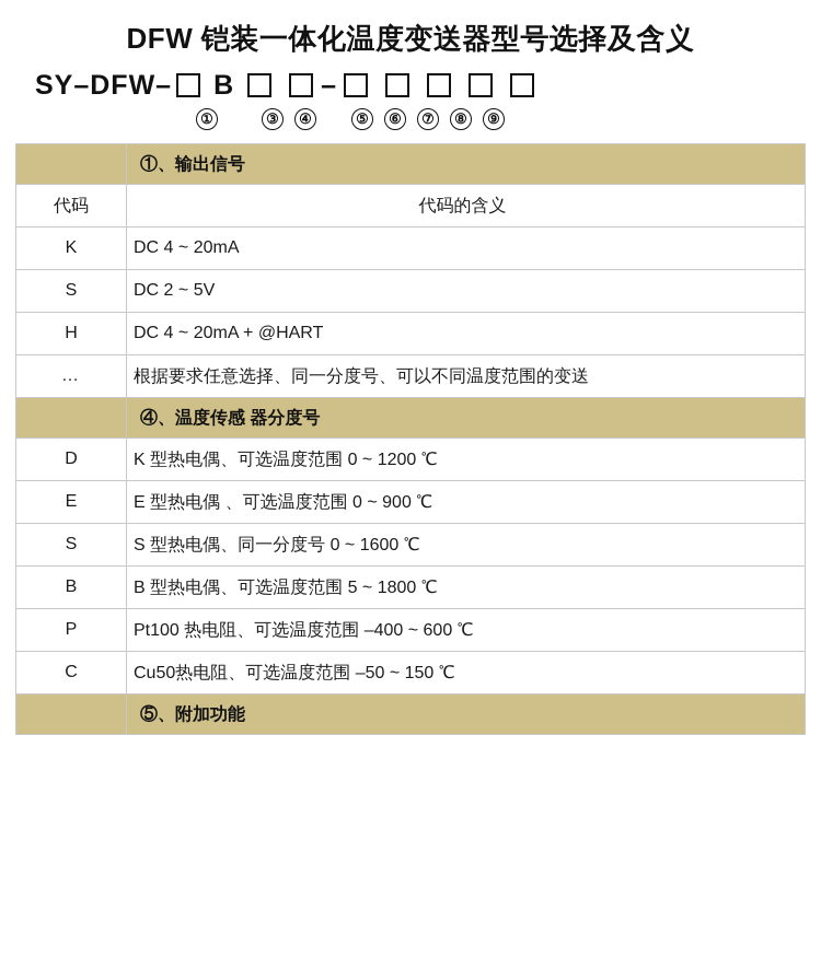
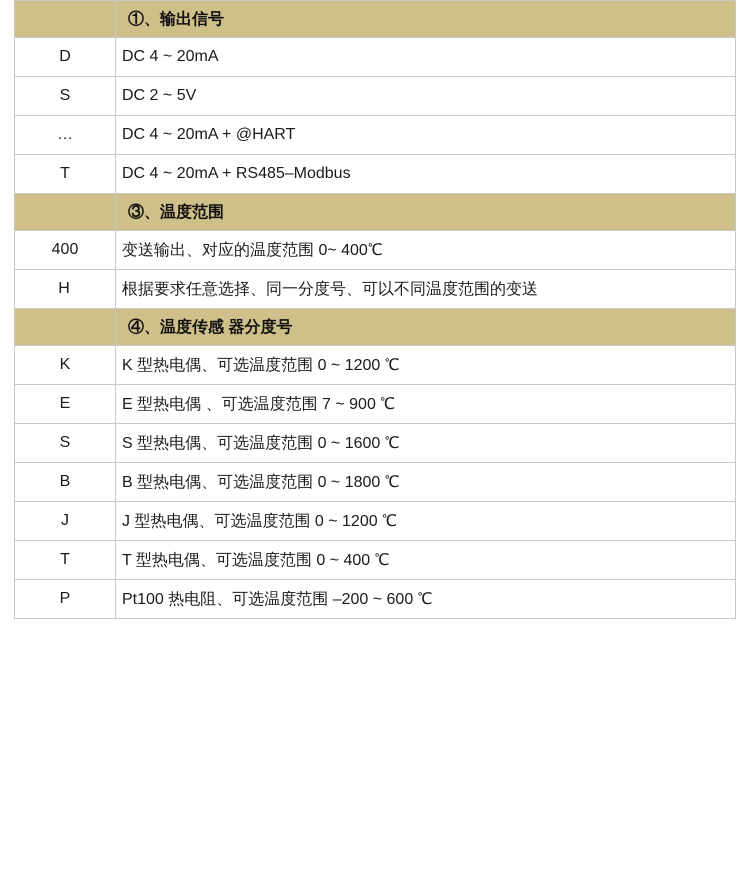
- DFW 铠装一体化温度变送器型号选择及含义
- SY–DFW–
- B
- –
- ①
- ③
- ④
- ⑤
- ⑥
- ⑦
- ⑧
- ⑨
  	①、输出信号
- 代码	代码的含义
- K	DC 4 ~ 20mA
+ D	DC 4 ~ 20mA
  S	DC 2 ~ 5V
- H	DC 4 ~ 20mA + @HART
+ …	DC 4 ~ 20mA + @HART
+ T	DC 4 ~ 20mA + RS485–Modbus
+ 	③、温度范围
+ 400	变送输出、对应的温度范围 0~ 400℃
- …	根据要求任意选择、同一分度号、可以不同温度范围的变送
+ H	根据要求任意选择、同一分度号、可以不同温度范围的变送
  	④、温度传感 器分度号
- D	K 型热电偶、可选温度范围 0 ~ 1200 ℃
+ K	K 型热电偶、可选温度范围 0 ~ 1200 ℃
- E	E 型热电偶 、可选温度范围 0 ~ 900 ℃
+ E	E 型热电偶 、可选温度范围 7 ~ 900 ℃
- S	S 型热电偶、同一分度号 0 ~ 1600 ℃
+ S	S 型热电偶、可选温度范围 0 ~ 1600 ℃
- B	B 型热电偶、可选温度范围 5 ~ 1800 ℃
+ B	B 型热电偶、可选温度范围 0 ~ 1800 ℃
+ J	J 型热电偶、可选温度范围 0 ~ 1200 ℃
+ T	T 型热电偶、可选温度范围 0 ~ 400 ℃
- P	Pt100 热电阻、可选温度范围 –400 ~ 600 ℃
+ P	Pt100 热电阻、可选温度范围 –200 ~ 600 ℃
- C	Cu50热电阻、可选温度范围 –50 ~ 150 ℃
- 	⑤、附加功能
